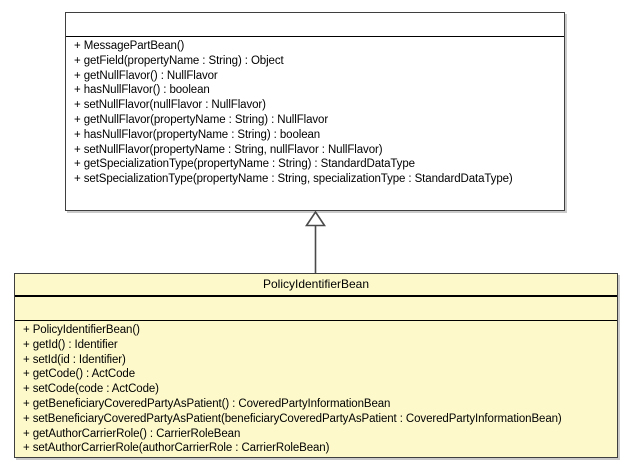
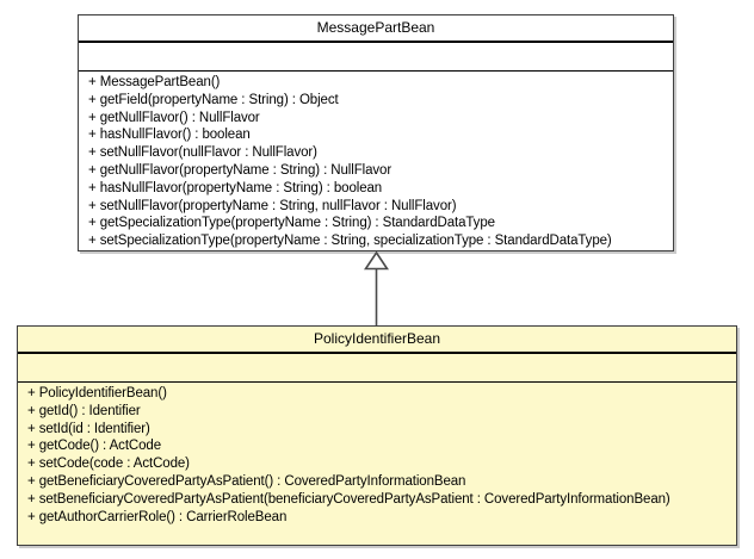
+ MessagePartBean
  + MessagePartBean()
  + getField(propertyName : String) : Object
  + getNullFlavor() : NullFlavor
  + hasNullFlavor() : boolean
  + setNullFlavor(nullFlavor : NullFlavor)
  + getNullFlavor(propertyName : String) : NullFlavor
  + hasNullFlavor(propertyName : String) : boolean
  + setNullFlavor(propertyName : String, nullFlavor : NullFlavor)
  + getSpecializationType(propertyName : String) : StandardDataType
  + setSpecializationType(propertyName : String, specializationType : StandardDataType)
  PolicyIdentifierBean
  + PolicyIdentifierBean()
  + getId() : Identifier
  + setId(id : Identifier)
  + getCode() : ActCode
  + setCode(code : ActCode)
  + getBeneficiaryCoveredPartyAsPatient() : CoveredPartyInformationBean
  + setBeneficiaryCoveredPartyAsPatient(beneficiaryCoveredPartyAsPatient : CoveredPartyInformationBean)
  + getAuthorCarrierRole() : CarrierRoleBean
- + setAuthorCarrierRole(authorCarrierRole : CarrierRoleBean)
